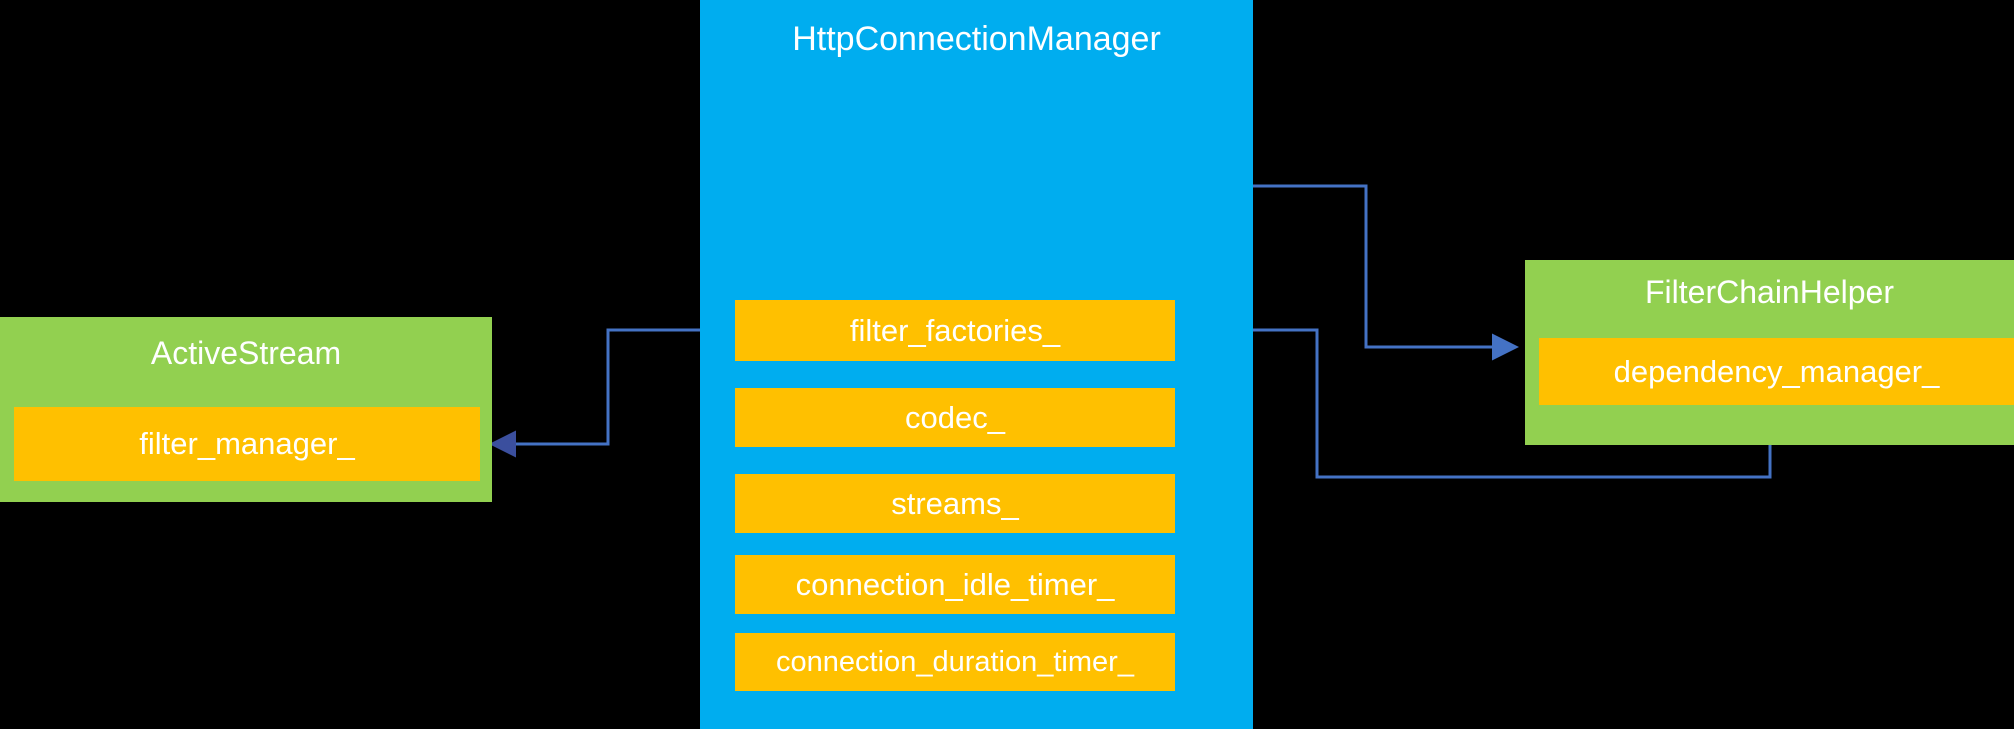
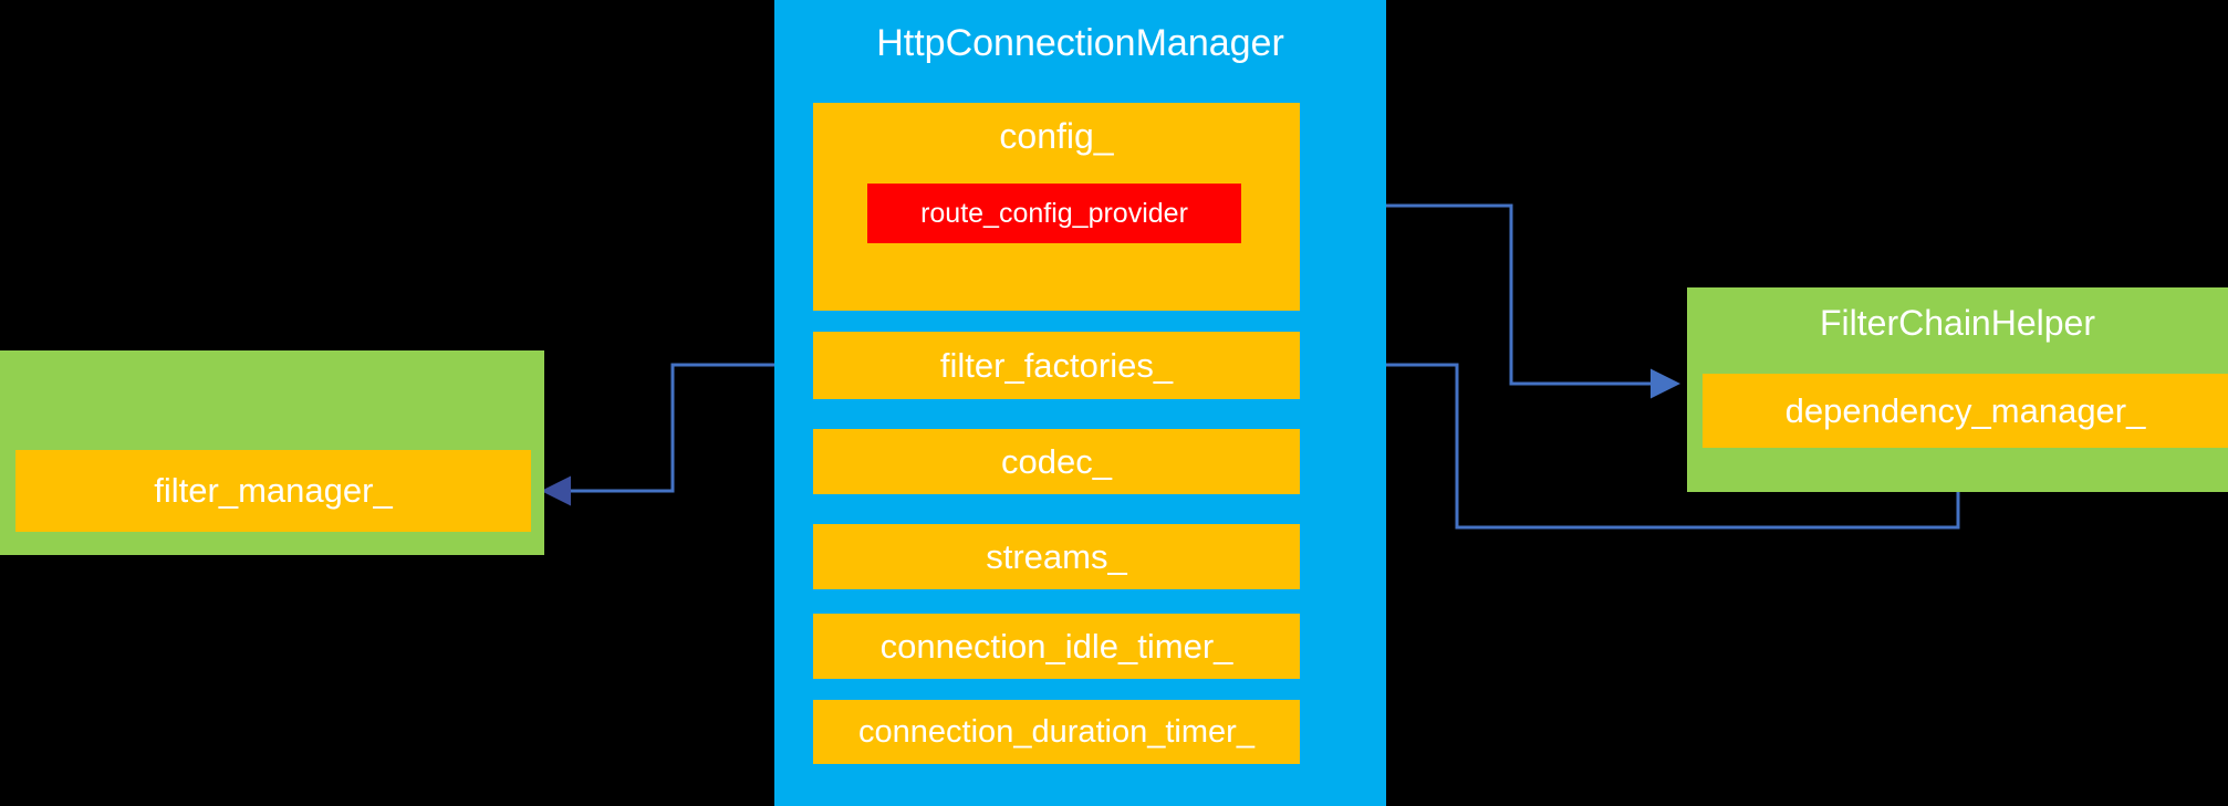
- ActiveStream
  filter_manager_
  HttpConnectionManager
+ config_
+ route_config_provider
  filter_factories_
  codec_
  streams_
  connection_idle_timer_
  connection_duration_timer_
  FilterChainHelper
  dependency_manager_
